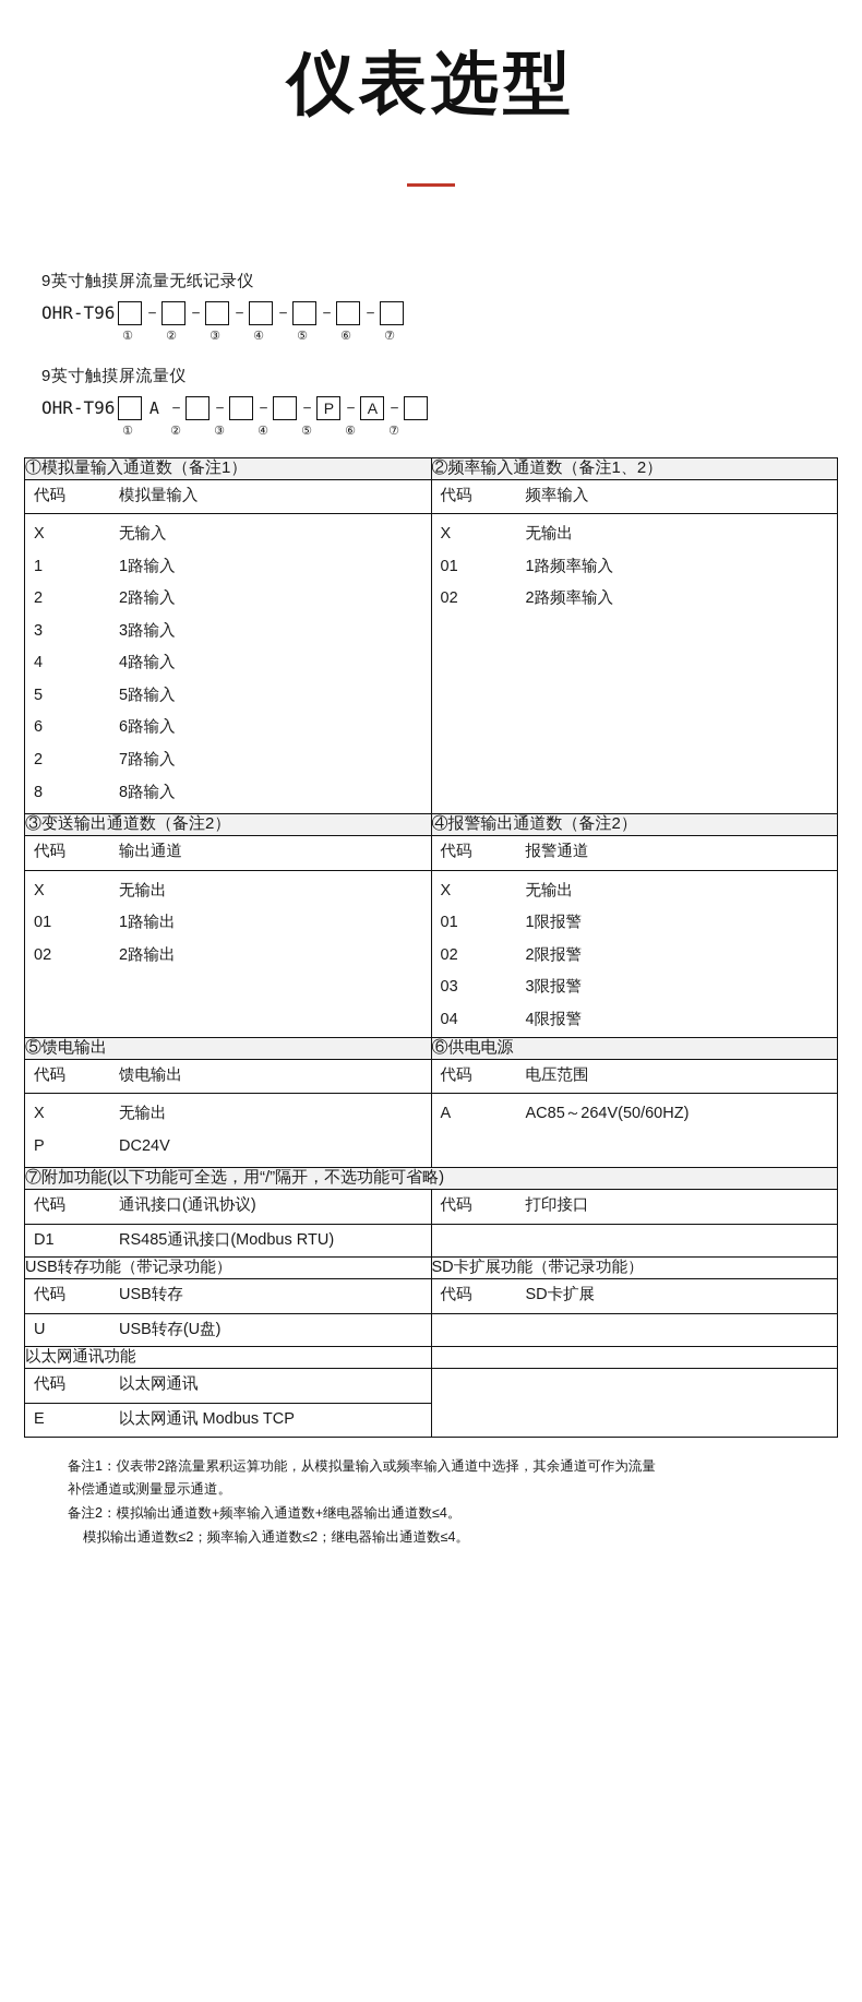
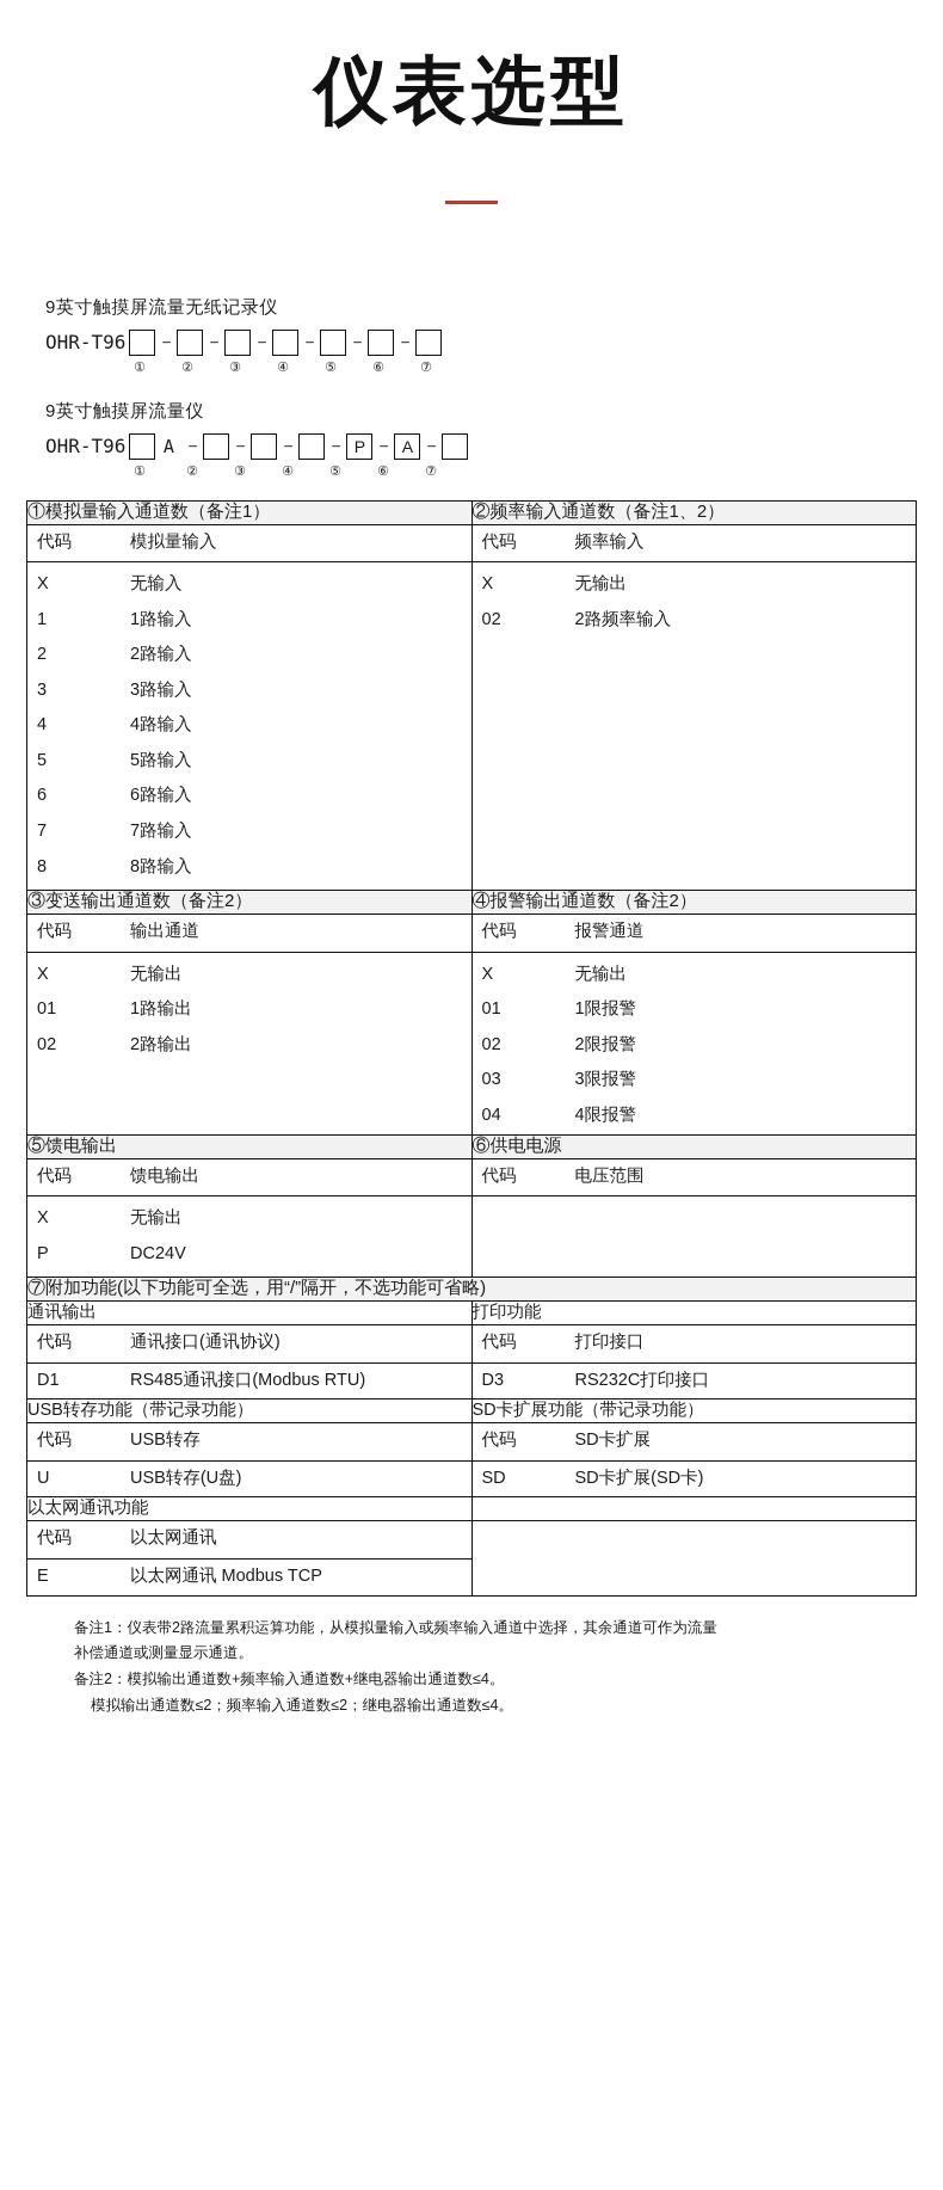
  仪表选型
  9英寸触摸屏流量无纸记录仪
  OHR-T96
  －
  －
  －
  －
  －
  －
  ①
  ②
  ③
  ④
  ⑤
  ⑥
  ⑦
  9英寸触摸屏流量仪
  OHR-T96
  A
  －
  －
  －
  －
  P
  －
  A
  －
  ①
  ②
  ③
  ④
  ⑤
  ⑥
  ⑦
  ①模拟量输入通道数（备注1）	②频率输入通道数（备注1、2）
  代码	模拟量输入
  X	无输入
  1	1路输入
  2	2路输入
  3	3路输入
  4	4路输入
  5	5路输入
  6	6路输入
- 2	7路输入
+ 7	7路输入
  8	8路输入
  代码	频率输入
  X	无输出
- 01	1路频率输入
  02	2路频率输入
  ③变送输出通道数（备注2）	④报警输出通道数（备注2）
  代码	输出通道
  X	无输出
  01	1路输出
  02	2路输出
  代码	报警通道
  X	无输出
  01	1限报警
  02	2限报警
  03	3限报警
  04	4限报警
  ⑤馈电输出	⑥供电电源
  代码	馈电输出
  X	无输出
  P	DC24V
  代码	电压范围
- A	AC85～264V(50/60HZ)
  ⑦附加功能(以下功能可全选，用“/”隔开，不选功能可省略)
+ 通讯输出	打印功能
  代码	通讯接口(通讯协议)
  D1	RS485通讯接口(Modbus RTU)
  代码	打印接口
+ D3	RS232C打印接口
  USB转存功能（带记录功能）	SD卡扩展功能（带记录功能）
  代码	USB转存
  U	USB转存(U盘)
  代码	SD卡扩展
+ SD	SD卡扩展(SD卡)
  以太网通讯功能
  代码	以太网通讯
  E	以太网通讯 Modbus TCP
  备注1：仪表带2路流量累积运算功能，从模拟量输入或频率输入通道中选择，其余通道可作为流量
  补偿通道或测量显示通道。
  备注2：模拟输出通道数+频率输入通道数+继电器输出通道数≤4。
  模拟输出通道数≤2；频率输入通道数≤2；继电器输出通道数≤4。
